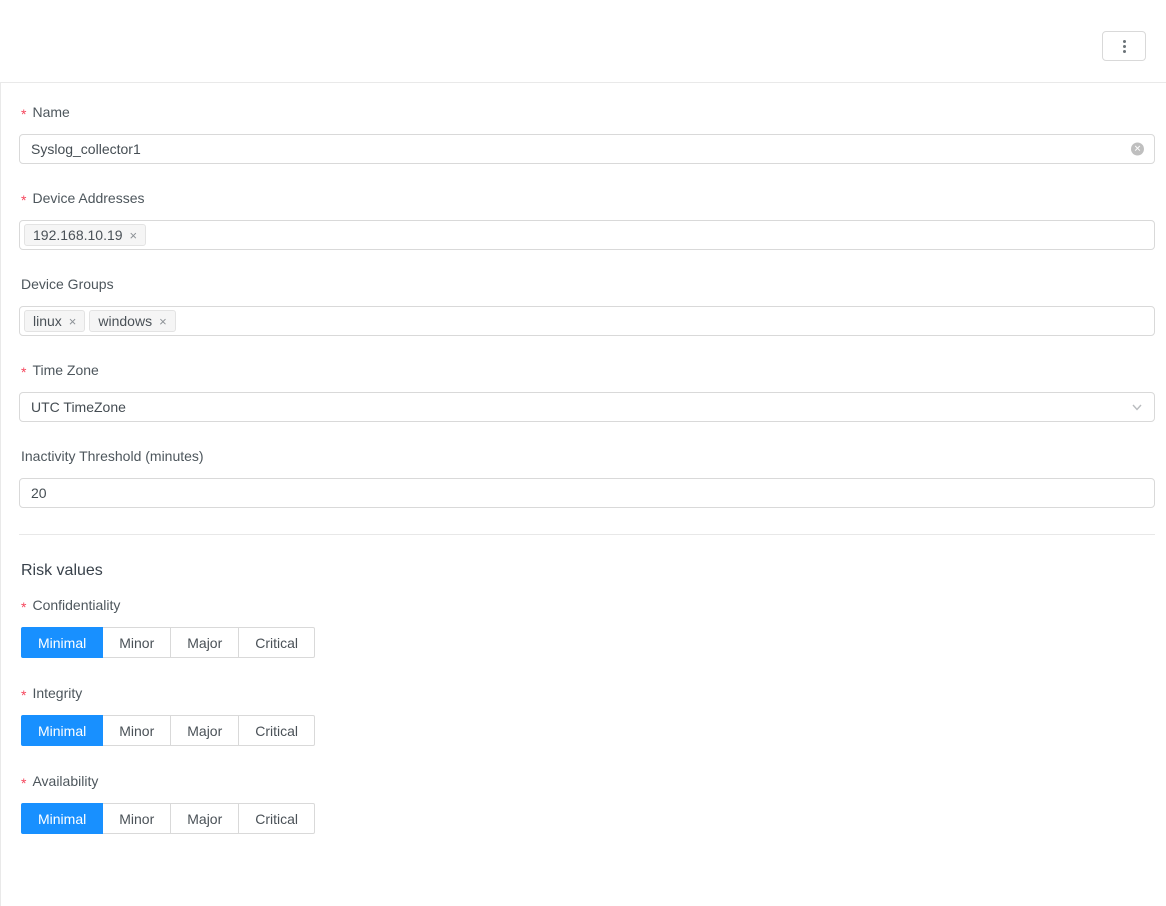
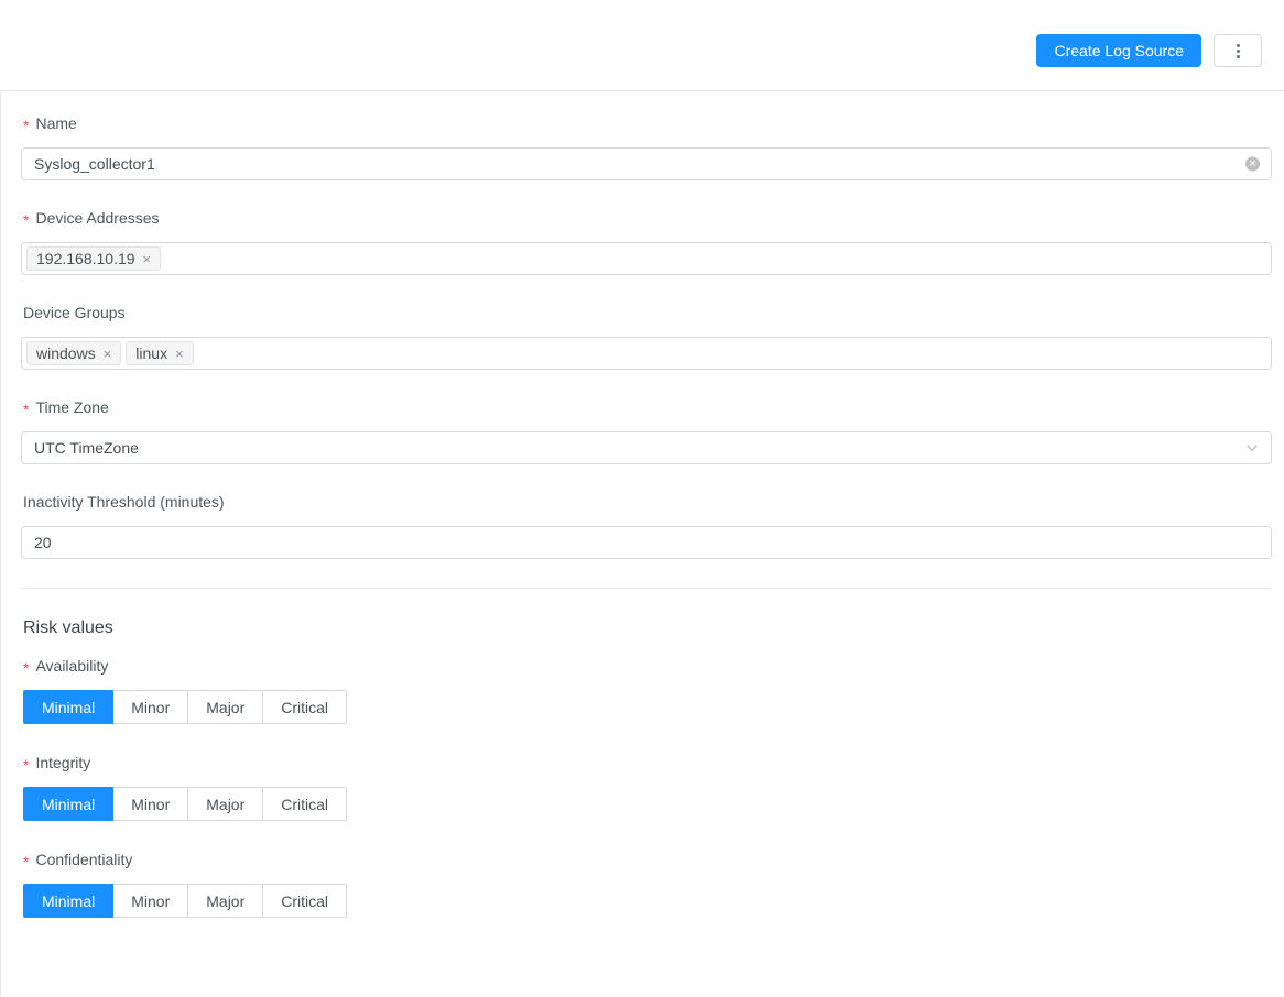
+ Create Log Source
  *
  Name
  Syslog_collector1
  ✕
  *
  Device Addresses
  192.168.10.19
  ×
  Device Groups
- linux
+ windows
  ×
- windows
+ linux
  ×
  *
  Time Zone
  UTC TimeZone
  Inactivity Threshold (minutes)
  20
  Risk values
  *
- Confidentiality
+ Availability
  Minimal
  Minor
  Major
  Critical
  *
  Integrity
  Minimal
  Minor
  Major
  Critical
  *
- Availability
+ Confidentiality
  Minimal
  Minor
  Major
  Critical
